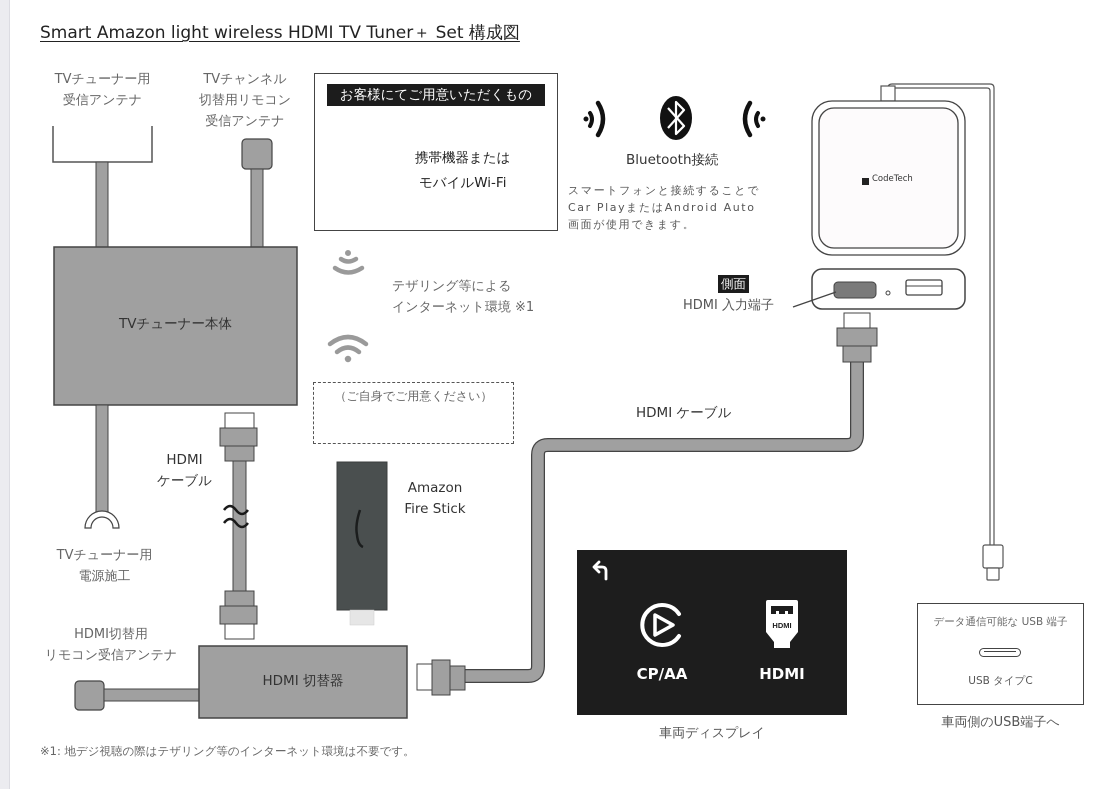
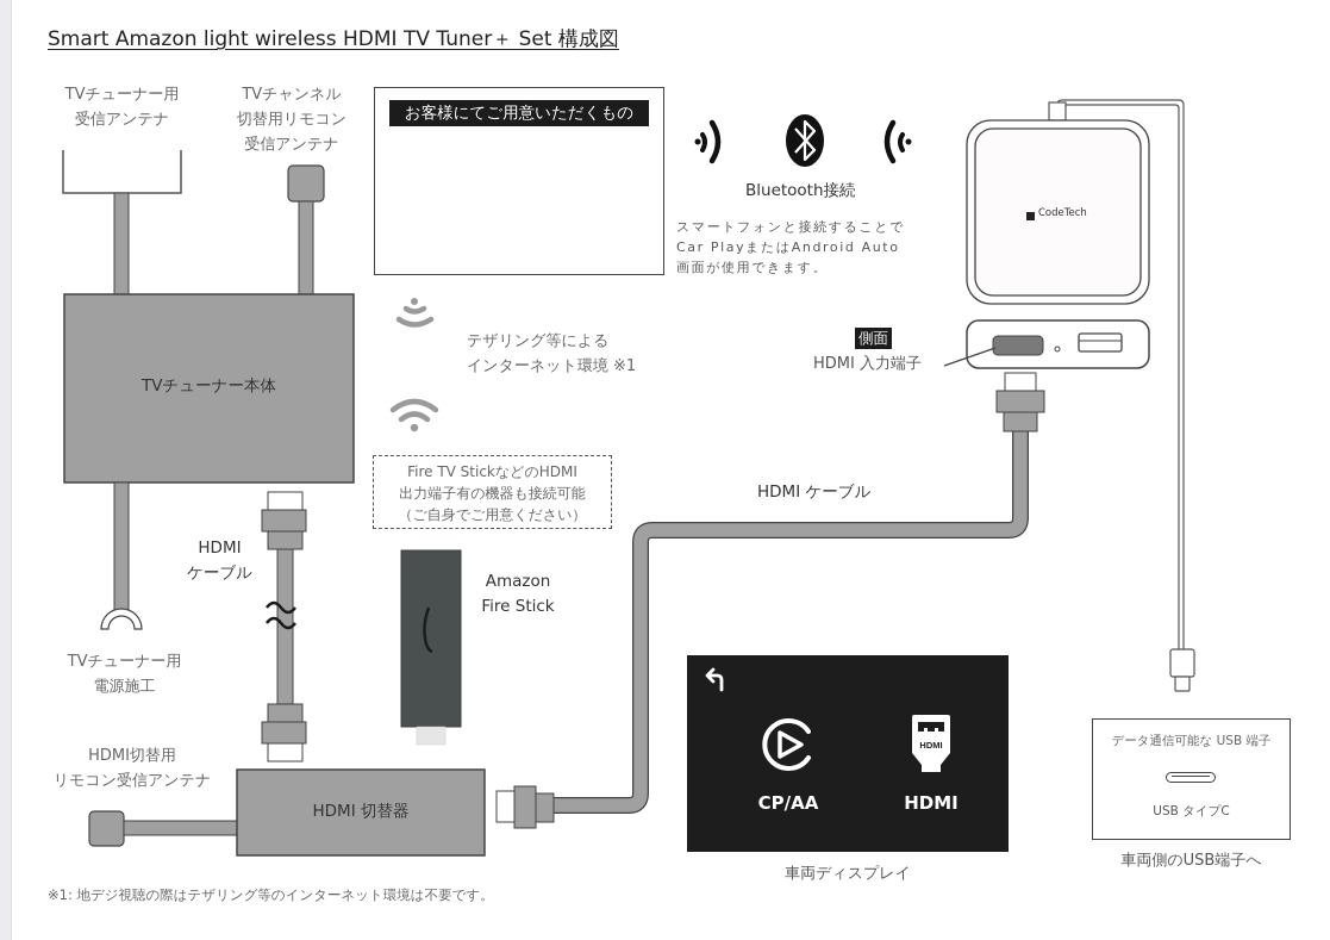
  Smart Amazon light wireless HDMI TV Tuner＋ Set 構成図
  TVチューナー用
  受信アンテナ
  TVチャンネル
  切替用リモコン
  受信アンテナ
  TVチューナー本体
  TVチューナー用
  電源施工
  HDMI
  ケーブル
  HDMI切替用
  リモコン受信アンテナ
  HDMI 切替器
  お客様にてご用意いただくもの
- 携帯機器または
- モバイルWi-Fi
  Bluetooth接続
  スマートフォンと接続することで
  Car PlayまたはAndroid Auto
  画面が使用できます。
  テザリング等による
  インターネット環境 ※1
+ Fire TV StickなどのHDMI
+ 出力端子有の機器も接続可能
  （ご自身でご用意ください）
  Amazon
  Fire Stick
  HDMI ケーブル
  CodeTech
  側面
  HDMI 入力端子
  CP/AA
  HDMI
  HDMI
  車両ディスプレイ
  データ通信可能な USB 端子
  USB タイプC
  車両側のUSB端子へ
  ※1: 地デジ視聴の際はテザリング等のインターネット環境は不要です。
